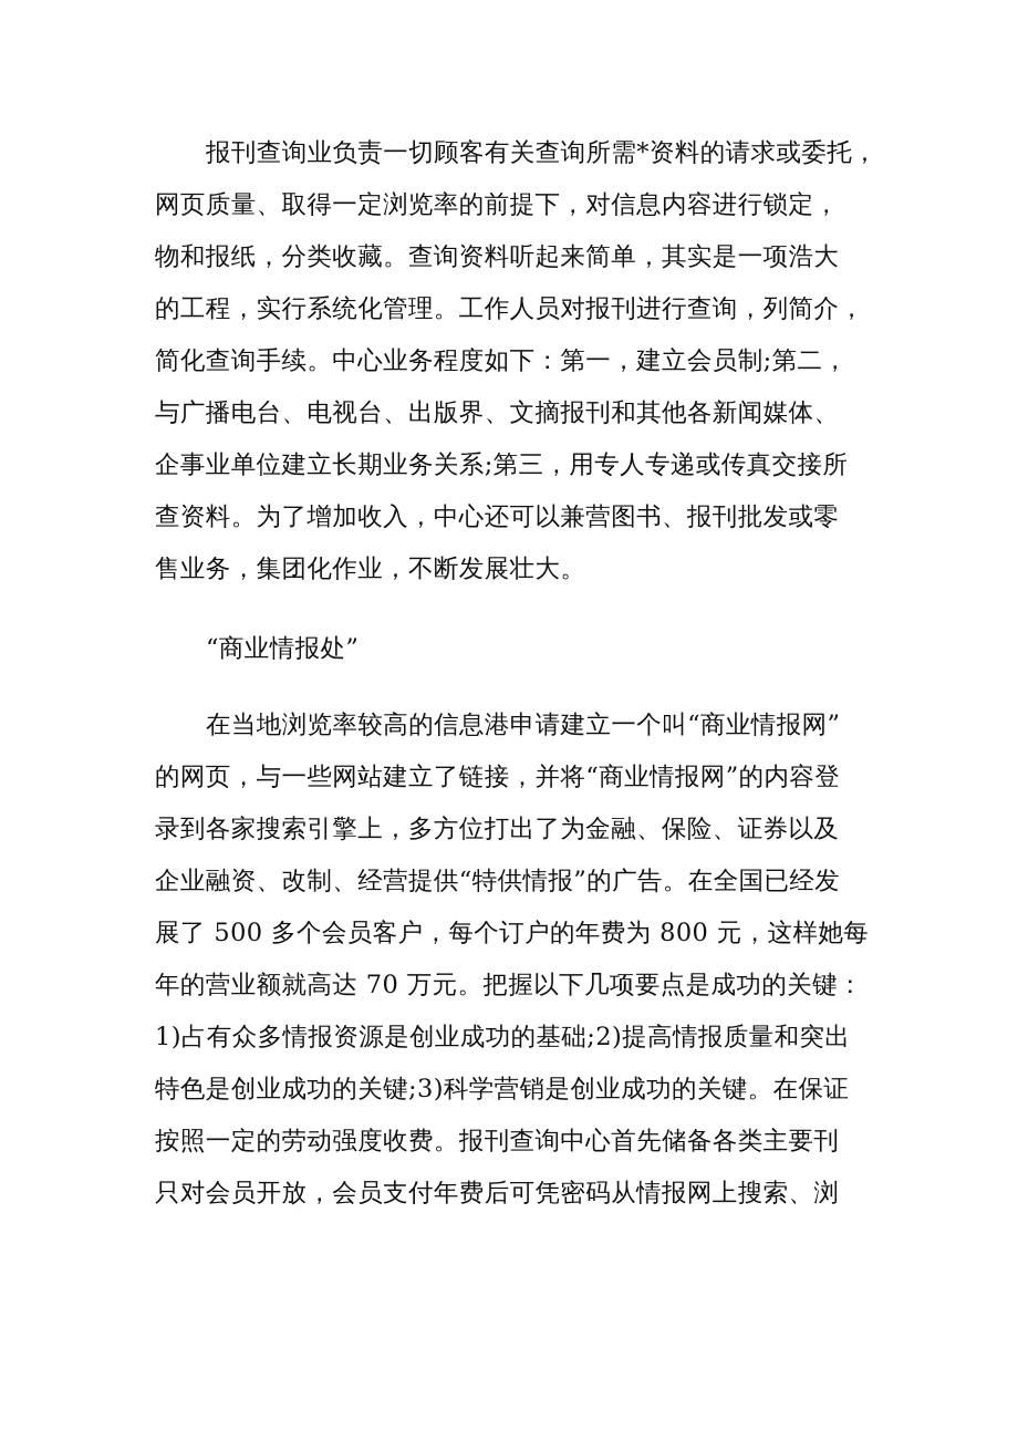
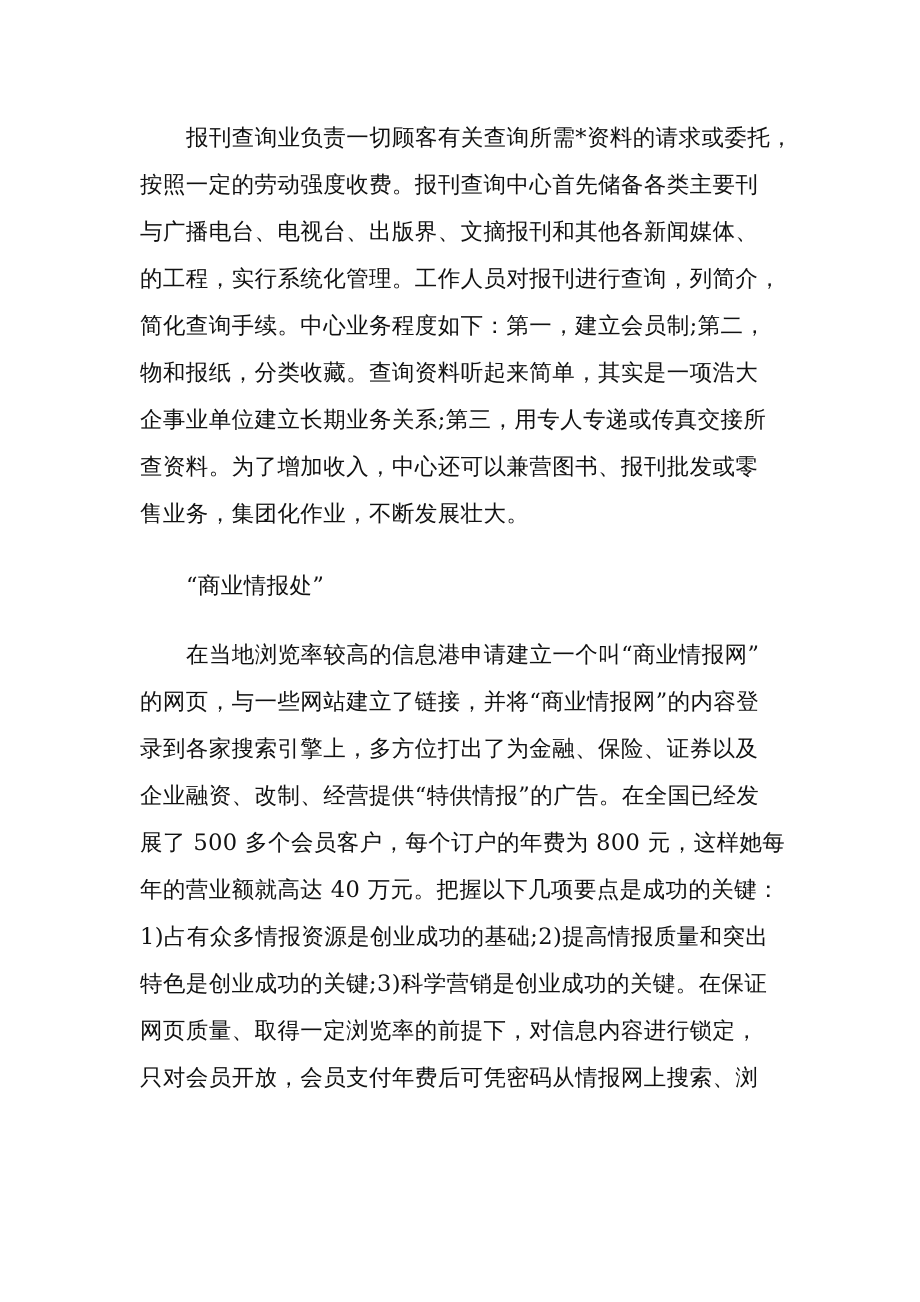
  报刊查询业负责一切顾客有关查询所需*资料的请求或委托，
- 网页质量、取得一定浏览率的前提下，对信息内容进行锁定，
+ 按照一定的劳动强度收费。报刊查询中心首先储备各类主要刊
- 物和报纸，分类收藏。查询资料听起来简单，其实是一项浩大
+ 与广播电台、电视台、出版界、文摘报刊和其他各新闻媒体、
  的工程，实行系统化管理。工作人员对报刊进行查询，列简介，
  简化查询手续。中心业务程度如下：第一，建立会员制;第二，
- 与广播电台、电视台、出版界、文摘报刊和其他各新闻媒体、
+ 物和报纸，分类收藏。查询资料听起来简单，其实是一项浩大
  企事业单位建立长期业务关系;第三，用专人专递或传真交接所
  查资料。为了增加收入，中心还可以兼营图书、报刊批发或零
  售业务，集团化作业，不断发展壮大。
  “商业情报处”
  在当地浏览率较高的信息港申请建立一个叫“商业情报网”
  的网页，与一些网站建立了链接，并将“商业情报网”的内容登
  录到各家搜索引擎上，多方位打出了为金融、保险、证券以及
  企业融资、改制、经营提供“特供情报”的广告。在全国已经发
  展了 500 多个会员客户，每个订户的年费为 800 元，这样她每
- 年的营业额就高达 70 万元。把握以下几项要点是成功的关键：
+ 年的营业额就高达 40 万元。把握以下几项要点是成功的关键：
  1)占有众多情报资源是创业成功的基础;2)提高情报质量和突出
  特色是创业成功的关键;3)科学营销是创业成功的关键。在保证
- 按照一定的劳动强度收费。报刊查询中心首先储备各类主要刊
+ 网页质量、取得一定浏览率的前提下，对信息内容进行锁定，
  只对会员开放，会员支付年费后可凭密码从情报网上搜索、浏
